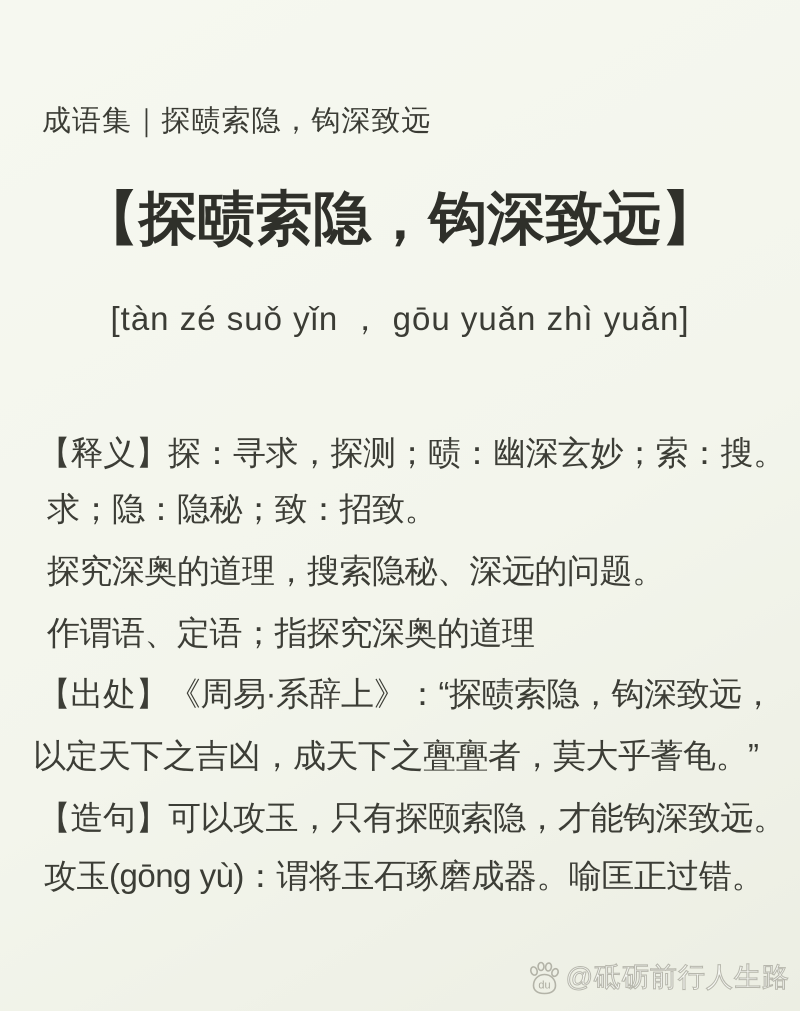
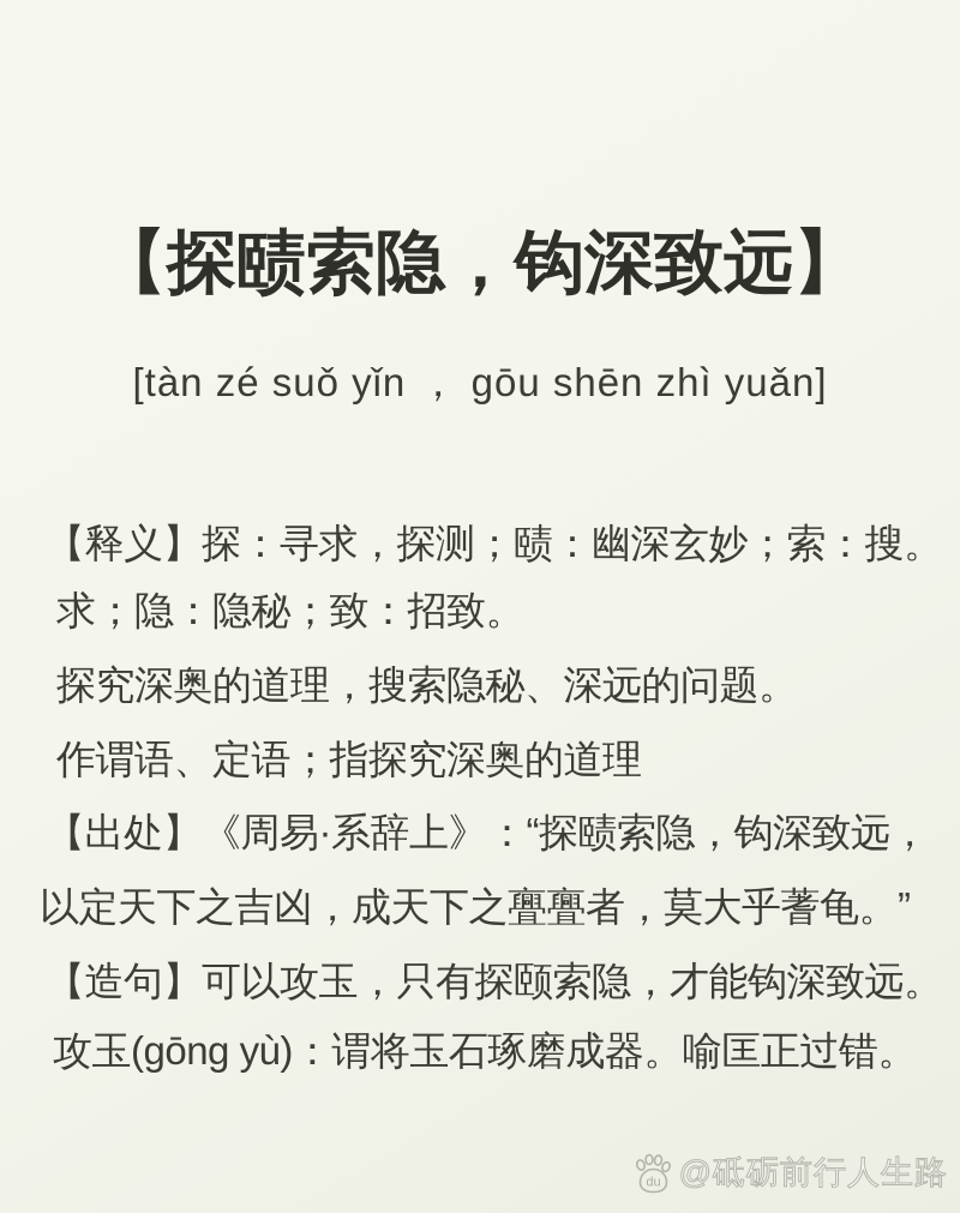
- 成语集｜探赜索隐，钩深致远
  【探赜索隐，钩深致远】
- [tàn zé suǒ yǐn ， gōu yuǎn zhì yuǎn]
+ [tàn zé suǒ yǐn ， gōu shēn zhì yuǎn]
  【释义】探：寻求，探测；赜：幽深玄妙；索：搜。
  求；隐：隐秘；致：招致。
  探究深奥的道理，搜索隐秘、深远的问题。
  作谓语、定语；指探究深奥的道理
  【出处】《周易·系辞上》：“探赜索隐，钩深致远，
  以定天下之吉凶，成天下之亹亹者，莫大乎蓍龟。”
  【造句】可以攻玉，只有探颐索隐，才能钩深致远。
  攻玉(gōng yù)：谓将玉石琢磨成器。喻匡正过错。
  du
  @砥砺前行人生路
